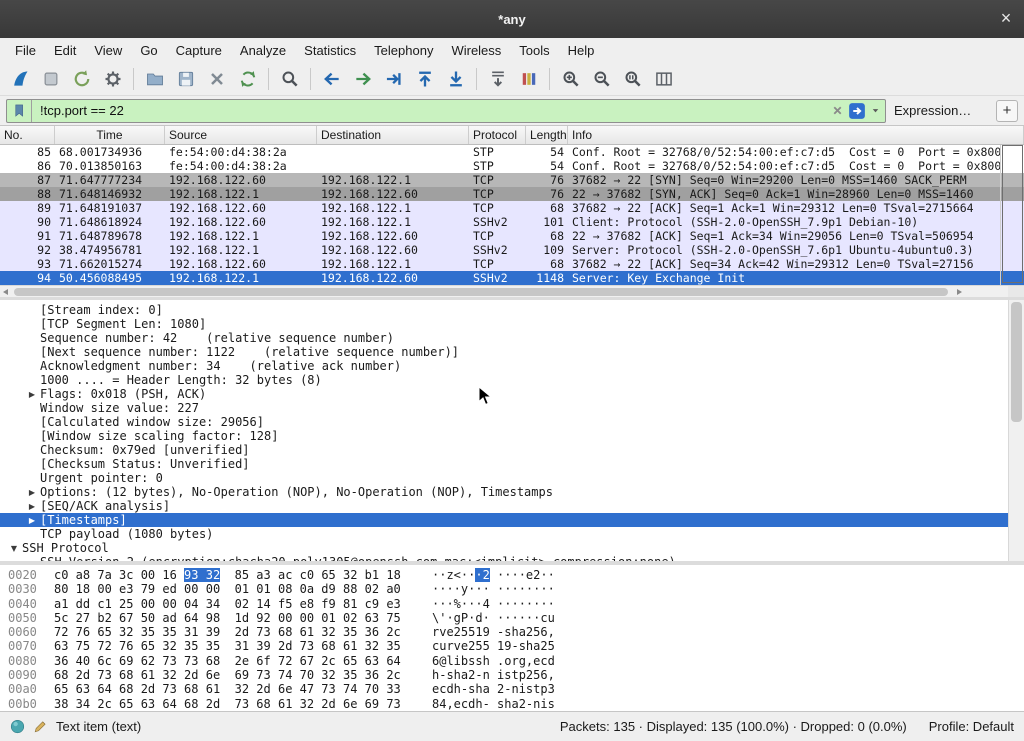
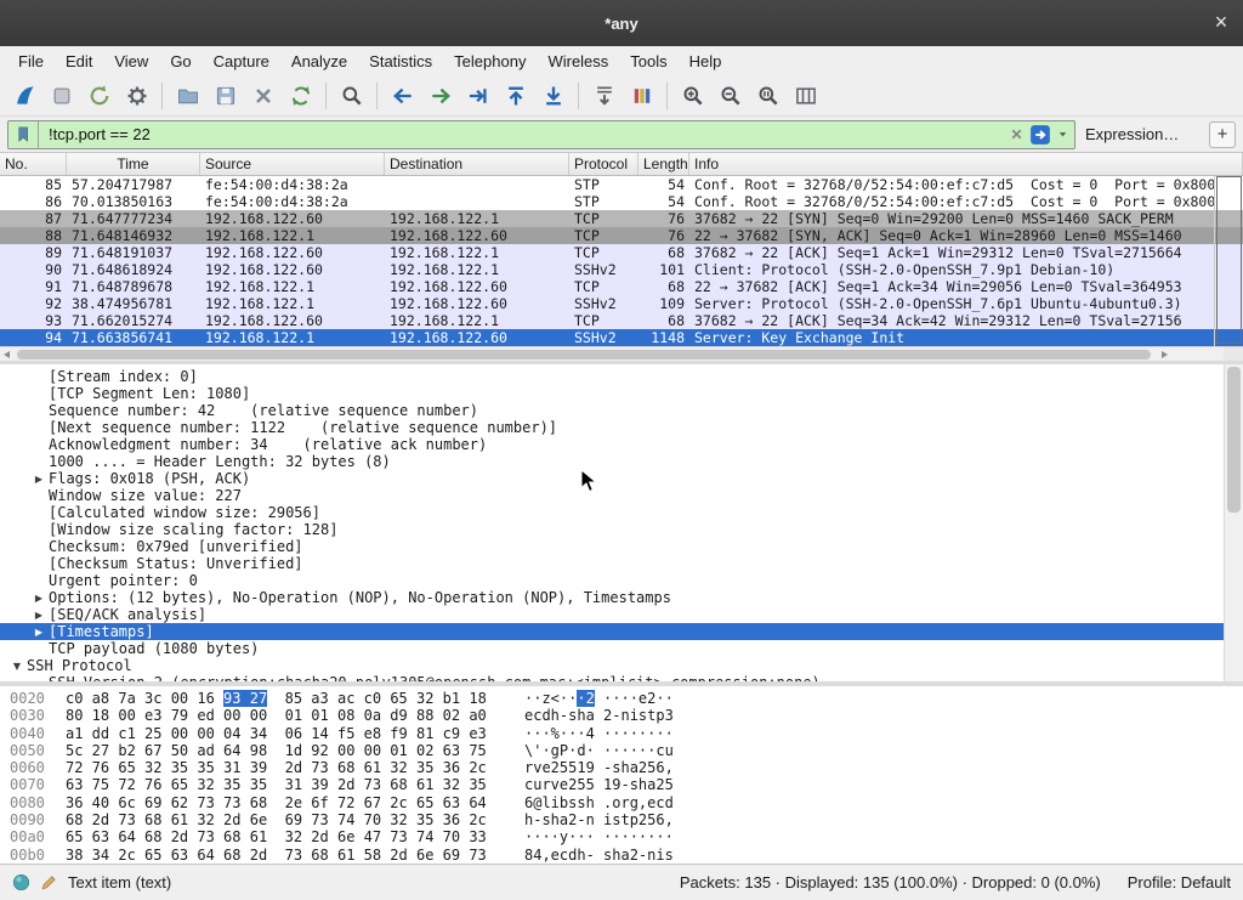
  *any
  File
  Edit
  View
  Go
  Capture
  Analyze
  Statistics
  Telephony
  Wireless
  Tools
  Help
  !tcp.port == 22
  Expression…
  +
  No.
  Time
  Source
  Destination
  Protocol
  Length
  Info
  85
- 68.001734936
+ 57.204717987
  fe:54:00:d4:38:2a
  STP
  54
  Conf. Root = 32768/0/52:54:00:ef:c7:d5 Cost = 0 Port = 0x800
  86
  70.013850163
  fe:54:00:d4:38:2a
  STP
  54
  Conf. Root = 32768/0/52:54:00:ef:c7:d5 Cost = 0 Port = 0x800
  87
  71.647777234
  192.168.122.60
  192.168.122.1
  TCP
  76
  37682 → 22 [SYN] Seq=0 Win=29200 Len=0 MSS=1460 SACK_PERM
  88
  71.648146932
  192.168.122.1
  192.168.122.60
  TCP
  76
  22 → 37682 [SYN, ACK] Seq=0 Ack=1 Win=28960 Len=0 MSS=1460
  89
  71.648191037
  192.168.122.60
  192.168.122.1
  TCP
  68
  37682 → 22 [ACK] Seq=1 Ack=1 Win=29312 Len=0 TSval=2715664
  90
  71.648618924
  192.168.122.60
  192.168.122.1
  SSHv2
  101
  Client: Protocol (SSH-2.0-OpenSSH_7.9p1 Debian-10)
  91
  71.648789678
  192.168.122.1
  192.168.122.60
  TCP
  68
- 22 → 37682 [ACK] Seq=1 Ack=34 Win=29056 Len=0 TSval=506954
+ 22 → 37682 [ACK] Seq=1 Ack=34 Win=29056 Len=0 TSval=364953
  92
  38.474956781
  192.168.122.1
  192.168.122.60
  SSHv2
  109
  Server: Protocol (SSH-2.0-OpenSSH_7.6p1 Ubuntu-4ubuntu0.3)
  93
  71.662015274
  192.168.122.60
  192.168.122.1
  TCP
  68
  37682 → 22 [ACK] Seq=34 Ack=42 Win=29312 Len=0 TSval=27156
  94
- 50.456088495
+ 71.663856741
  192.168.122.1
  192.168.122.60
  SSHv2
  1148
  Server: Key Exchange Init
  [Stream index: 0]
  [TCP Segment Len: 1080]
  Sequence number: 42 (relative sequence number)
  [Next sequence number: 1122 (relative sequence number)]
  Acknowledgment number: 34 (relative ack number)
  1000 .... = Header Length: 32 bytes (8)
  ▶
  Flags: 0x018 (PSH, ACK)
  Window size value: 227
  [Calculated window size: 29056]
  [Window size scaling factor: 128]
  Checksum: 0x79ed [unverified]
  [Checksum Status: Unverified]
  Urgent pointer: 0
  ▶
  Options: (12 bytes), No-Operation (NOP), No-Operation (NOP), Timestamps
  ▶
  [SEQ/ACK analysis]
  ▶
  [Timestamps]
  TCP payload (1080 bytes)
  ▼
  SSH Protocol
  0020
- c0 a8 7a 3c 00 16 93 32 85 a3 ac c0 65 32 b1 18
+ c0 a8 7a 3c 00 16 93 27 85 a3 ac c0 65 32 b1 18
  ··z<···2 ····e2··
  0030
  80 18 00 e3 79 ed 00 00 01 01 08 0a d9 88 02 a0
- ····y··· ········
+ ecdh-sha 2-nistp3
  0040
- a1 dd c1 25 00 00 04 34 02 14 f5 e8 f9 81 c9 e3
+ a1 dd c1 25 00 00 04 34 06 14 f5 e8 f9 81 c9 e3
  ···%···4 ········
  0050
  5c 27 b2 67 50 ad 64 98 1d 92 00 00 01 02 63 75
  \'·gP·d· ······cu
  0060
  72 76 65 32 35 35 31 39 2d 73 68 61 32 35 36 2c
  rve25519 -sha256,
  0070
  63 75 72 76 65 32 35 35 31 39 2d 73 68 61 32 35
  curve255 19-sha25
  0080
  36 40 6c 69 62 73 73 68 2e 6f 72 67 2c 65 63 64
  6@libssh .org,ecd
  0090
  68 2d 73 68 61 32 2d 6e 69 73 74 70 32 35 36 2c
  h-sha2-n istp256,
  00a0
  65 63 64 68 2d 73 68 61 32 2d 6e 47 73 74 70 33
- ecdh-sha 2-nistp3
+ ····y··· ········
  00b0
- 38 34 2c 65 63 64 68 2d 73 68 61 32 2d 6e 69 73
+ 38 34 2c 65 63 64 68 2d 73 68 61 58 2d 6e 69 73
  84,ecdh- sha2-nis
  Text item (text)
  Packets: 135 · Displayed: 135 (100.0%) · Dropped: 0 (0.0%)
  Profile: Default
